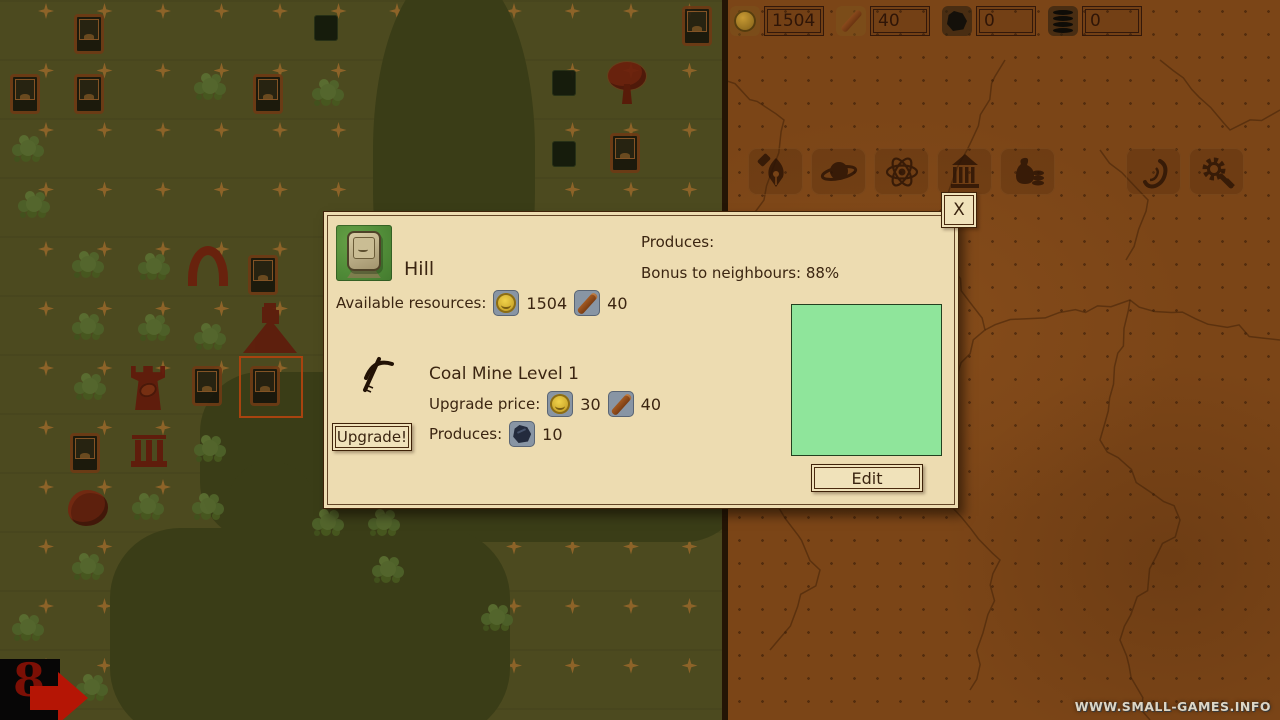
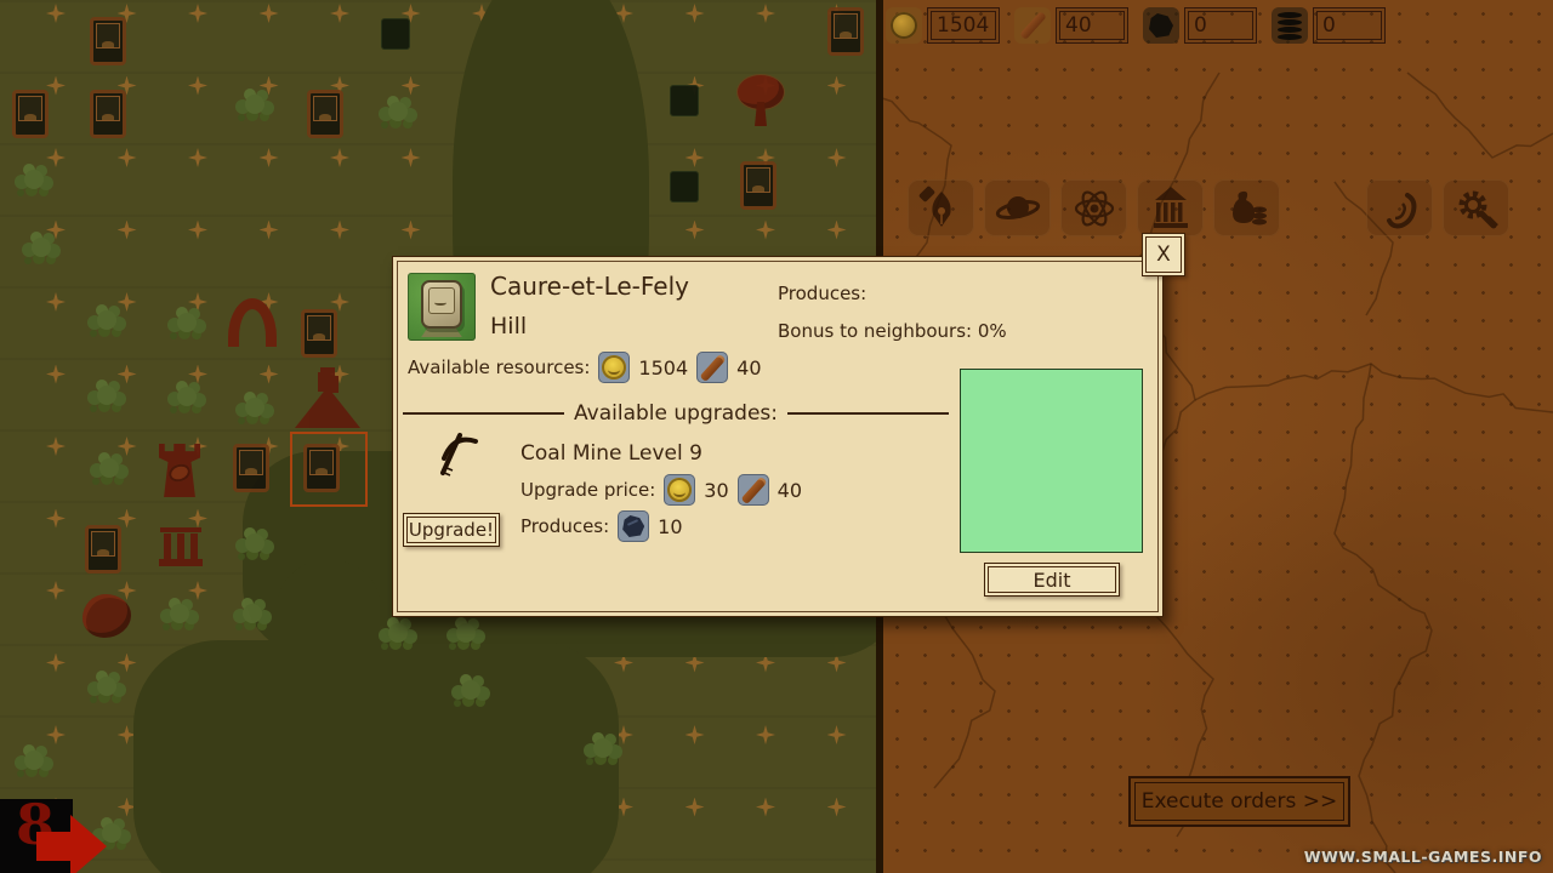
  1504
  40
  0
  0
+ Execute orders >>
+ Caure-et-Le-Fely
  Hill
  Produces:
- Bonus to neighbours: 88%
+ Bonus to neighbours: 0%
  Available resources:
  1504
  40
+ Available upgrades:
- Coal Mine Level 1
+ Coal Mine Level 9
  Upgrade price:
  30
  40
  Produces:
  10
  Upgrade!
  Edit
  X
  8
  WWW.SMALL-GAMES.INFO
